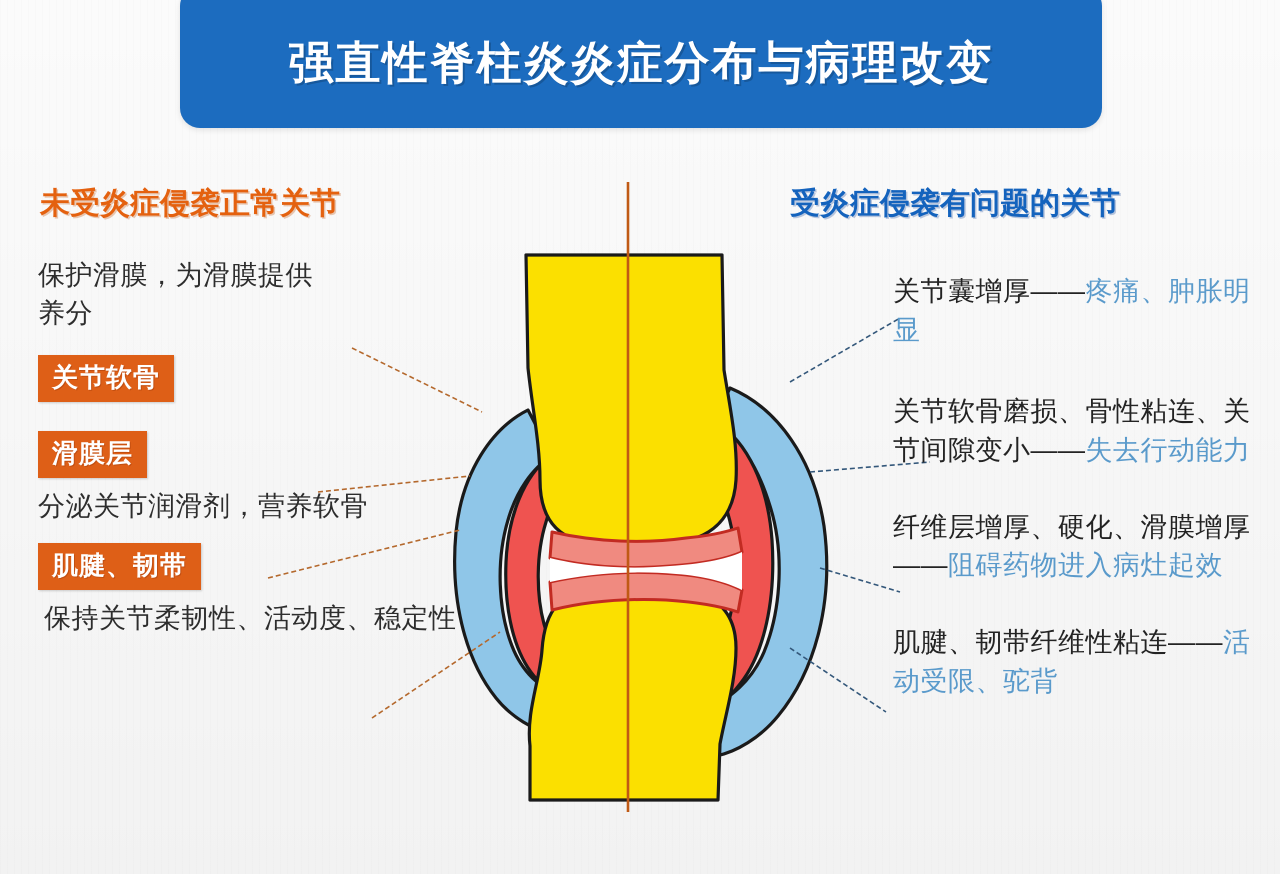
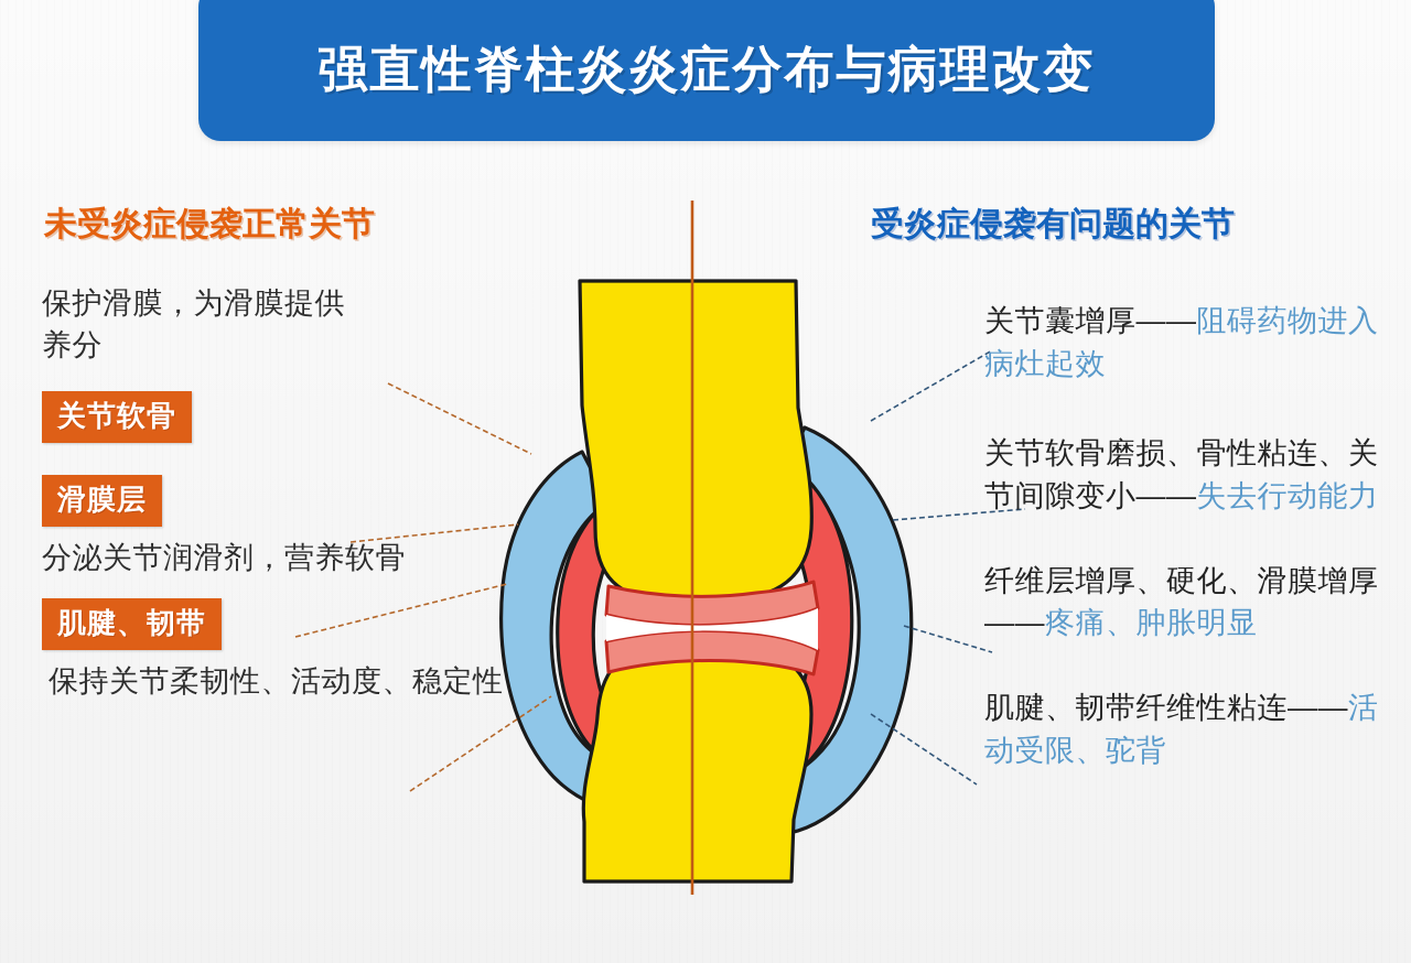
  强直性脊柱炎炎症分布与病理改变
  未受炎症侵袭正常关节
  受炎症侵袭有问题的关节
  保护滑膜，为滑膜提供养分
  关节软骨
  滑膜层
  分泌关节润滑剂，营养软骨
  肌腱、韧带
  保持关节柔韧性、活动度、稳定性
- 关节囊增厚——疼痛、肿胀明显
+ 关节囊增厚——阻碍药物进入病灶起效
  关节软骨磨损、骨性粘连、关节间隙变小——失去行动能力
- 纤维层增厚、硬化、滑膜增厚——阻碍药物进入病灶起效
+ 纤维层增厚、硬化、滑膜增厚——疼痛、肿胀明显
  肌腱、韧带纤维性粘连——活动受限、驼背
